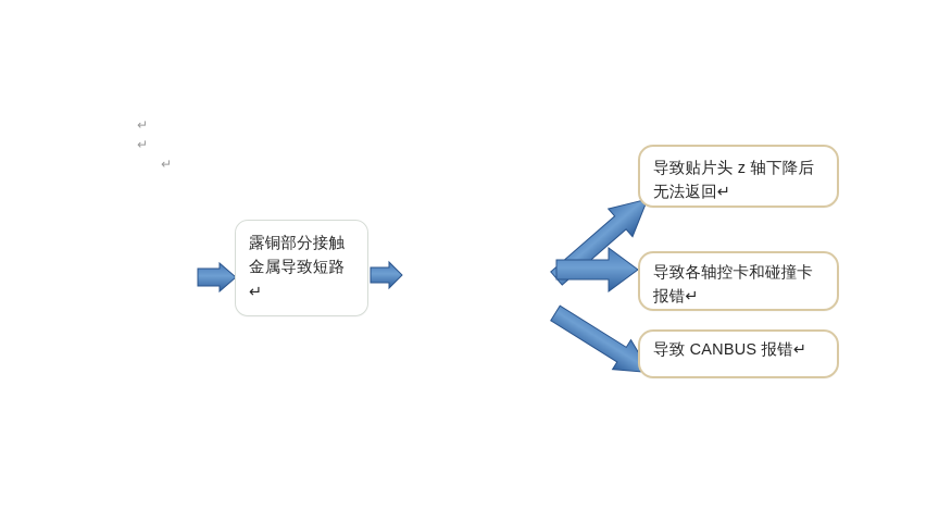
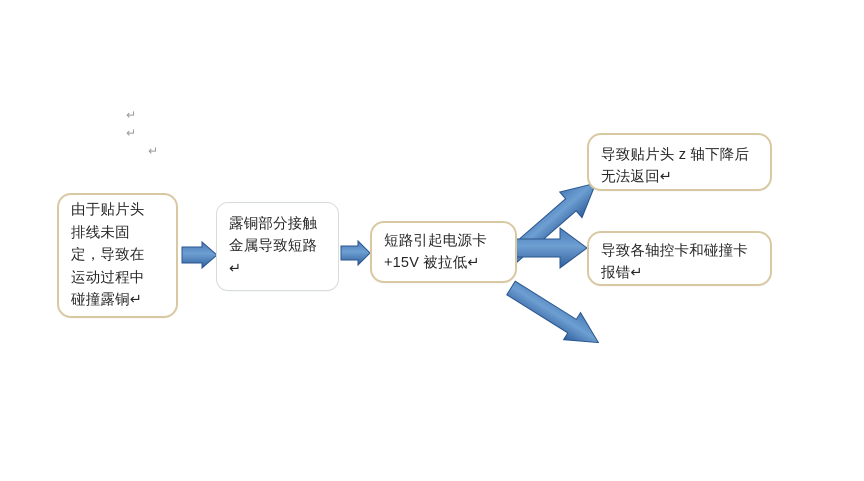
  ↵
  ↵
  ↵
+ 由于贴片头
+ 排线未固
+ 定，导致在
+ 运动过程中
+ 碰撞露铜↵
  露铜部分接触
  金属导致短路↵
+ 短路引起电源卡
+ +15V 被拉低↵
  导致贴片头 z 轴下降后
  无法返回↵
  导致各轴控卡和碰撞卡
  报错↵
- 导致 CANBUS 报错↵
